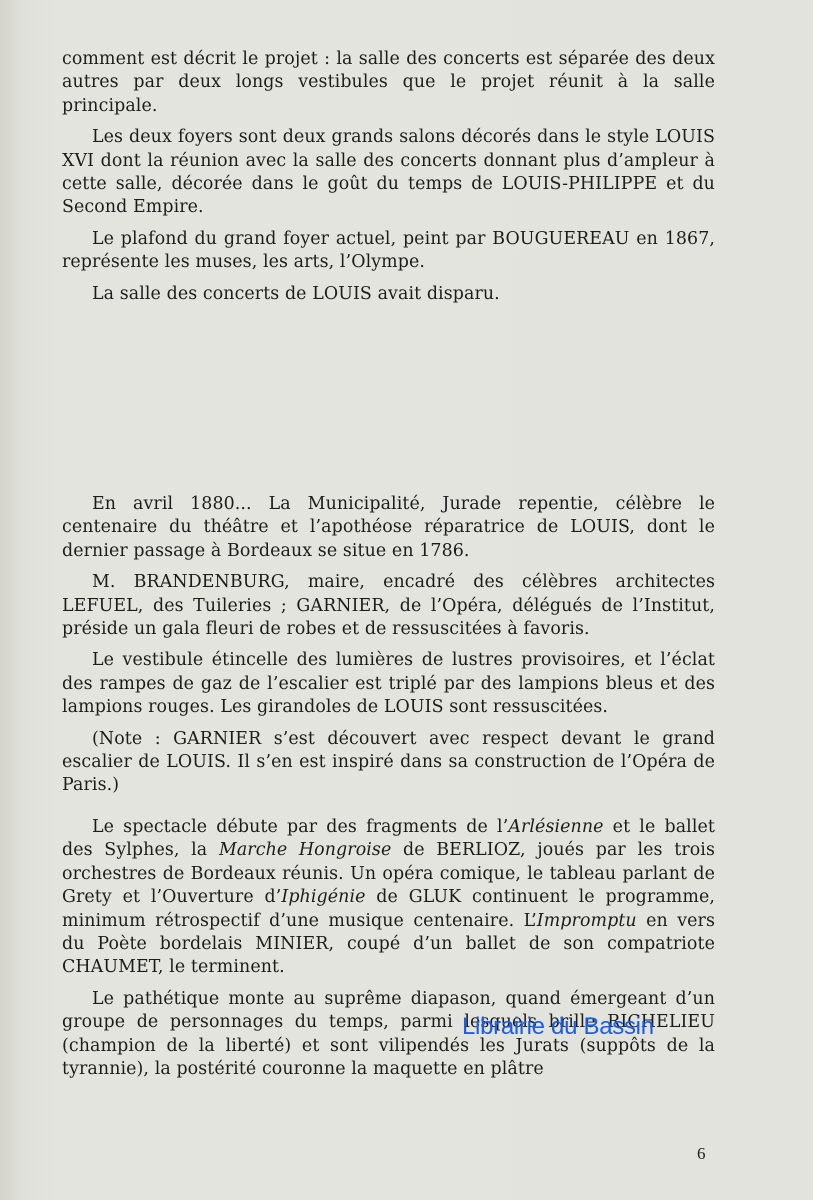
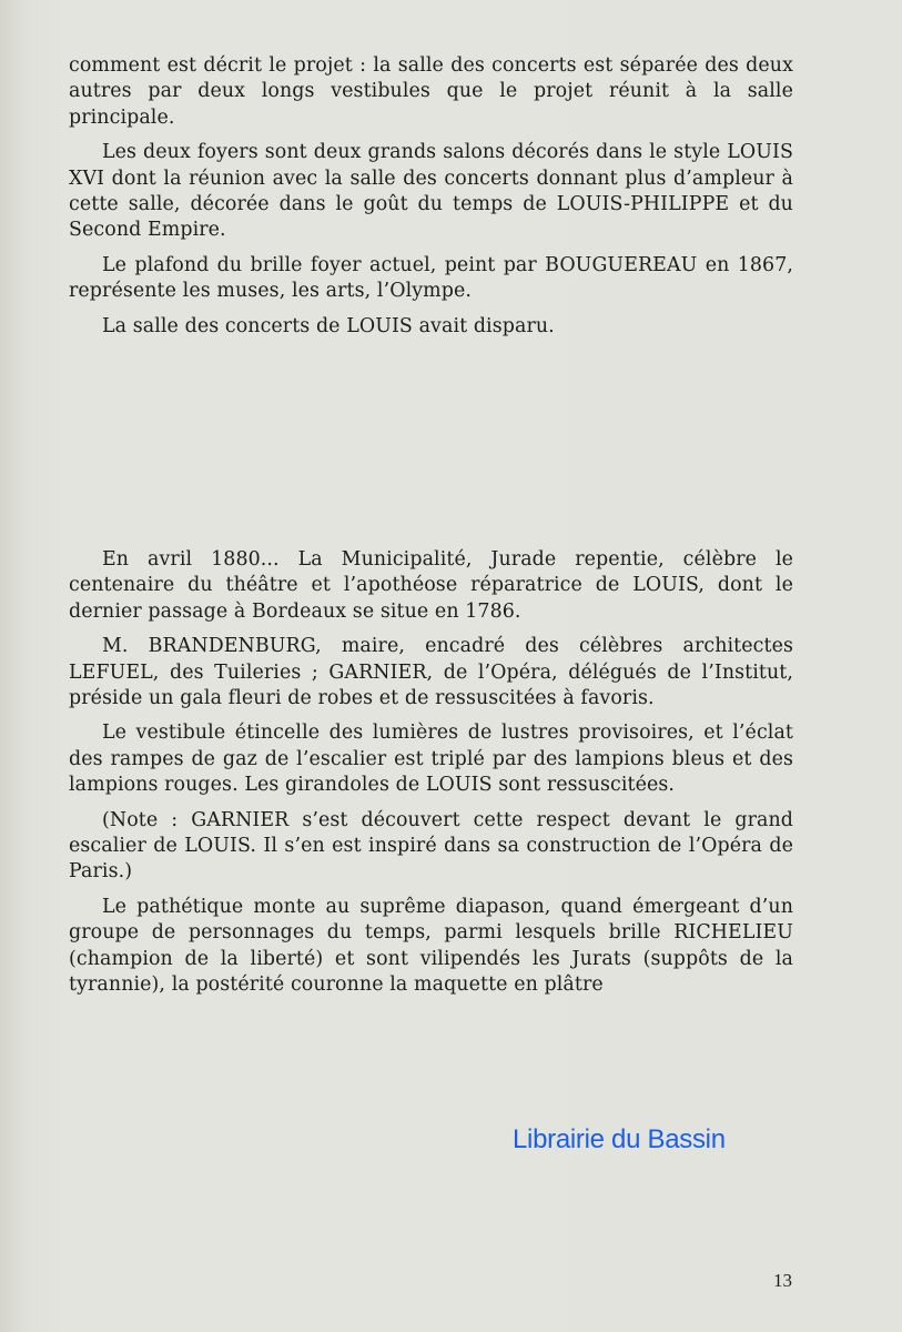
  comment est décrit le projet : la salle des concerts est séparée des deux autres par deux longs vestibules que le projet réunit à la salle principale.
  Les deux foyers sont deux grands salons décorés dans le style LOUIS XVI dont la réunion avec la salle des concerts donnant plus d’ampleur à cette salle, décorée dans le goût du temps de LOUIS-PHILIPPE et du Second Empire.
- Le plafond du grand foyer actuel, peint par BOUGUEREAU en 1867, représente les muses, les arts, l’Olympe.
+ Le plafond du brille foyer actuel, peint par BOUGUEREAU en 1867, représente les muses, les arts, l’Olympe.
  La salle des concerts de LOUIS avait disparu.
  En avril 1880... La Municipalité, Jurade repentie, célèbre le centenaire du théâtre et l’apothéose réparatrice de LOUIS, dont le dernier passage à Bordeaux se situe en 1786.
  M. BRANDENBURG, maire, encadré des célèbres architectes LEFUEL, des Tuileries ; GARNIER, de l’Opéra, délégués de l’Institut, préside un gala fleuri de robes et de ressuscitées à favoris.
  Le vestibule étincelle des lumières de lustres provisoires, et l’éclat des rampes de gaz de l’escalier est triplé par des lampions bleus et des lampions rouges. Les girandoles de LOUIS sont ressuscitées.
- (Note : GARNIER s’est découvert avec respect devant le grand escalier de LOUIS. Il s’en est inspiré dans sa construction de l’Opéra de Paris.)
+ (Note : GARNIER s’est découvert cette respect devant le grand escalier de LOUIS. Il s’en est inspiré dans sa construction de l’Opéra de Paris.)
- Le spectacle débute par des fragments de l’Arlésienne et le ballet des Sylphes, la Marche Hongroise de BERLIOZ, joués par les trois orchestres de Bordeaux réunis. Un opéra comique, le tableau parlant de Grety et l’Ouverture d’Iphigénie de GLUK continuent le programme, minimum rétrospectif d’une musique centenaire. L’Impromptu en vers du Poète bordelais MINIER, coupé d’un ballet de son compatriote CHAUMET, le terminent.
  Le pathétique monte au suprême diapason, quand émergeant d’un groupe de personnages du temps, parmi lesquels brille RICHELIEU (champion de la liberté) et sont vilipendés les Jurats (suppôts de la tyrannie), la postérité couronne la maquette en plâtre
  Librairie du Bassin
- 6
+ 13
